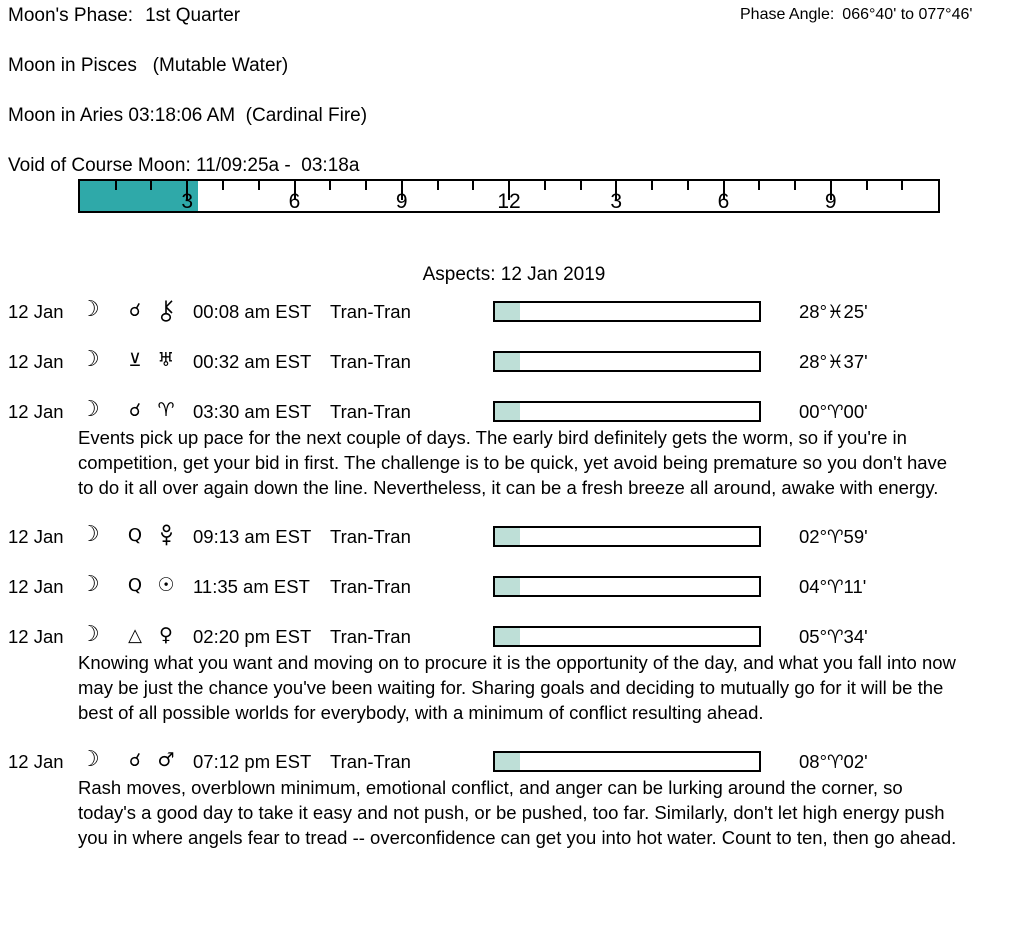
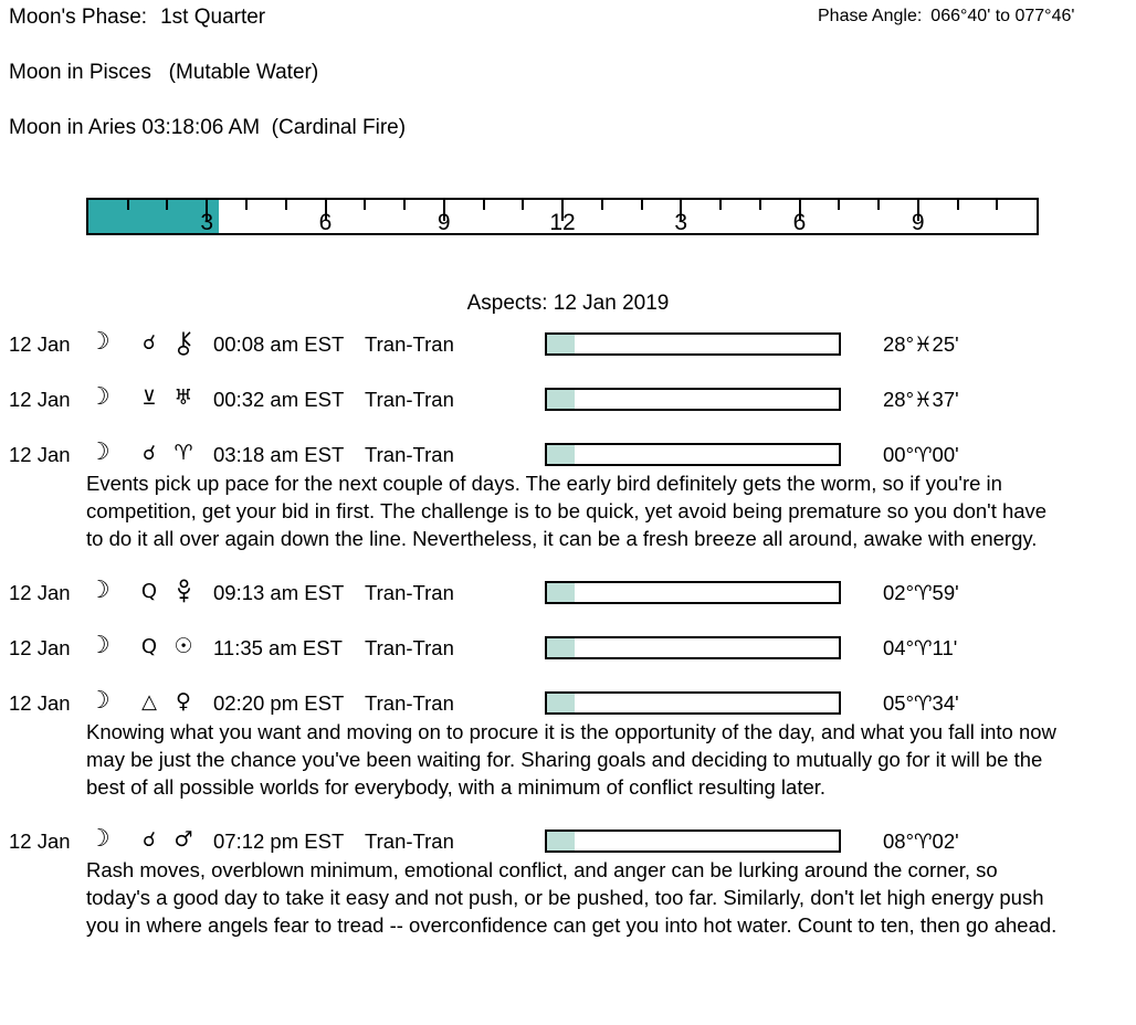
  Moon's Phase: 1st Quarter
  Phase Angle: 066°40' to 077°46'
  Moon in Pisces (Mutable Water)
  Moon in Aries 03:18:06 AM (Cardinal Fire)
- Void of Course Moon: 11/09:25a - 03:18a
  3
  6
  9
  12
  3
  6
  9
  Aspects: 12 Jan 2019
  12 Jan
  ☽
  ☌
  00:08 am EST
  Tran-Tran
  28°♓25'
  12 Jan
  ☽
  ⊻
  ♅
  00:32 am EST
  Tran-Tran
  28°♓37'
  12 Jan
  ☽
  ☌
  ♈
- 03:30 am EST
+ 03:18 am EST
  Tran-Tran
  00°♈00'
  Events pick up pace for the next couple of days. The early bird definitely gets the worm, so if you're in competition, get your bid in first. The challenge is to be quick, yet avoid being premature so you don't have to do it all over again down the line. Nevertheless, it can be a fresh breeze all around, awake with energy.
  12 Jan
  ☽
  Q
  09:13 am EST
  Tran-Tran
  02°♈59'
  12 Jan
  ☽
  Q
  ☉
  11:35 am EST
  Tran-Tran
  04°♈11'
  12 Jan
  ☽
  △
  ♀
  02:20 pm EST
  Tran-Tran
  05°♈34'
- Knowing what you want and moving on to procure it is the opportunity of the day, and what you fall into now may be just the chance you've been waiting for. Sharing goals and deciding to mutually go for it will be the best of all possible worlds for everybody, with a minimum of conflict resulting ahead.
+ Knowing what you want and moving on to procure it is the opportunity of the day, and what you fall into now may be just the chance you've been waiting for. Sharing goals and deciding to mutually go for it will be the best of all possible worlds for everybody, with a minimum of conflict resulting later.
  12 Jan
  ☽
  ☌
  ♂
  07:12 pm EST
  Tran-Tran
  08°♈02'
  Rash moves, overblown minimum, emotional conflict, and anger can be lurking around the corner, so today's a good day to take it easy and not push, or be pushed, too far. Similarly, don't let high energy push you in where angels fear to tread -- overconfidence can get you into hot water. Count to ten, then go ahead.
